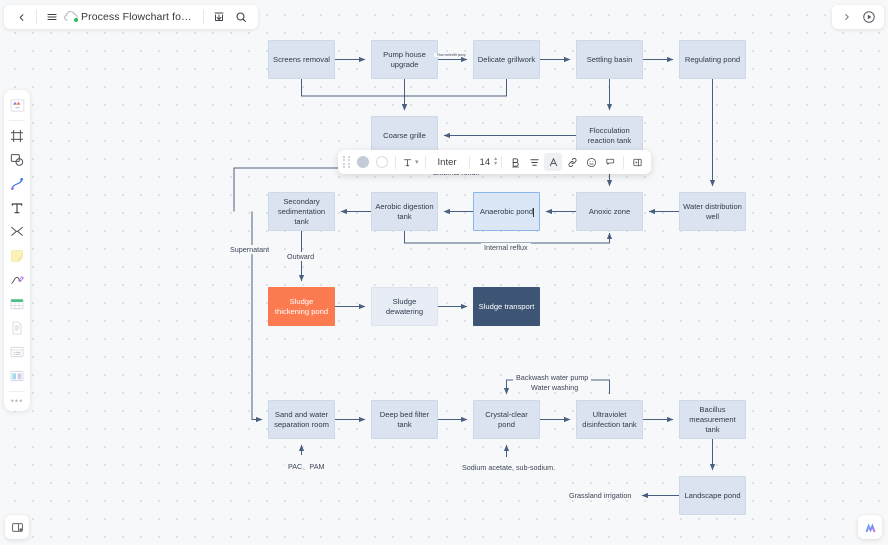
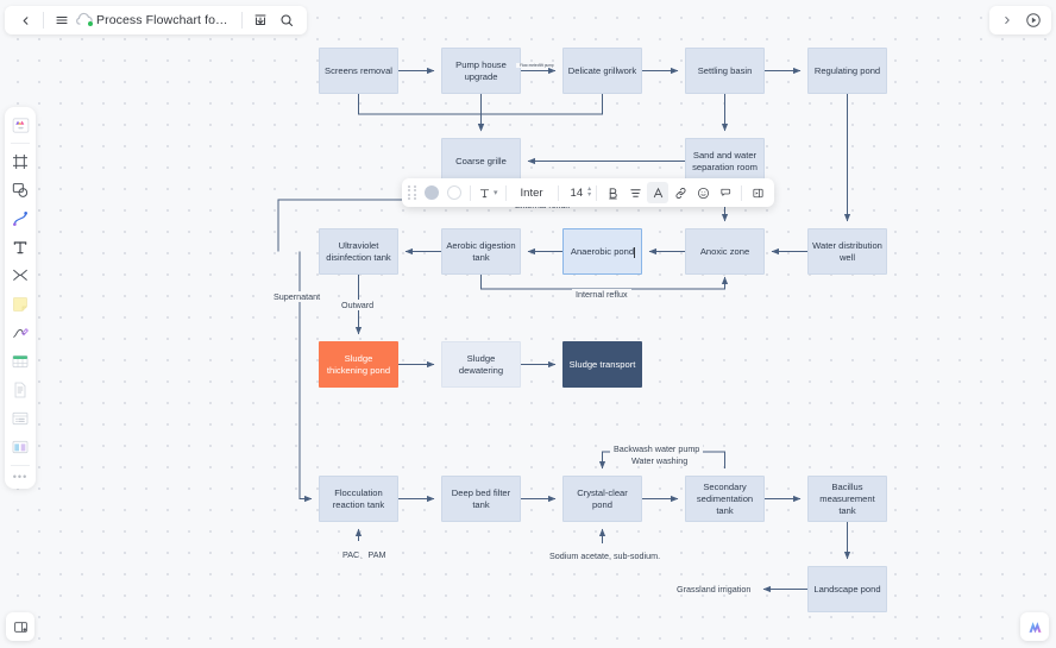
  Screens removal
  Pump house upgrade
  Delicate grillwork
  Settling basin
  Regulating pond
  Coarse grille
- Flocculation reaction tank
+ Sand and water separation room
- Secondary sedimentation tank
+ Ultraviolet disinfection tank
  Aerobic digestion tank
  Anaerobic pond
  Anoxic zone
  Water distribution well
  Sludge thickening pond
  Sludge dewatering
  Sludge transport
- Sand and water separation room
+ Flocculation reaction tank
  Deep bed filter tank
  Crystal-clear pond
- Ultraviolet disinfection tank
+ Secondary sedimentation tank
  Bacillus measurement tank
  Landscape pond
  Internal reflux
  Supernatant
  Outward
  Backwash water pump
  Water washing
  PAC、PAM
  Sodium acetate, sub-sodium.
  Grassland irrigation
  Process Flowchart for W.
  •••
  Inter
  14
